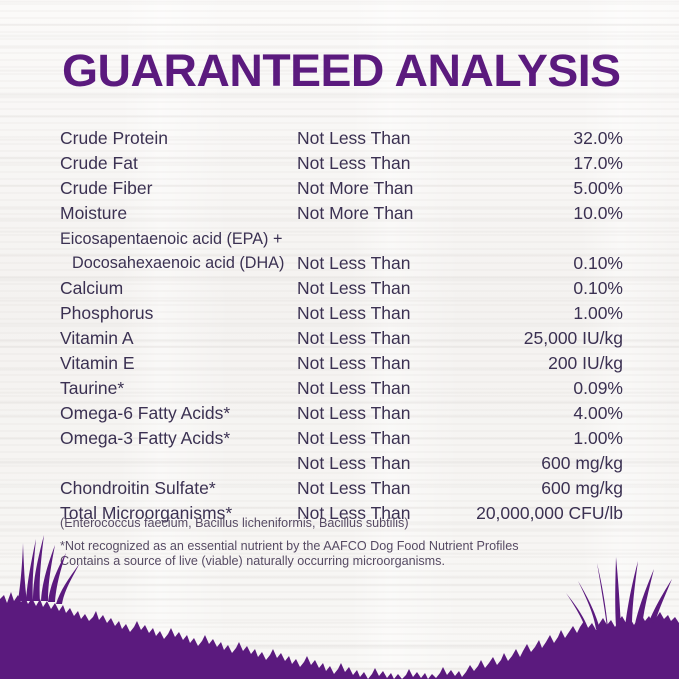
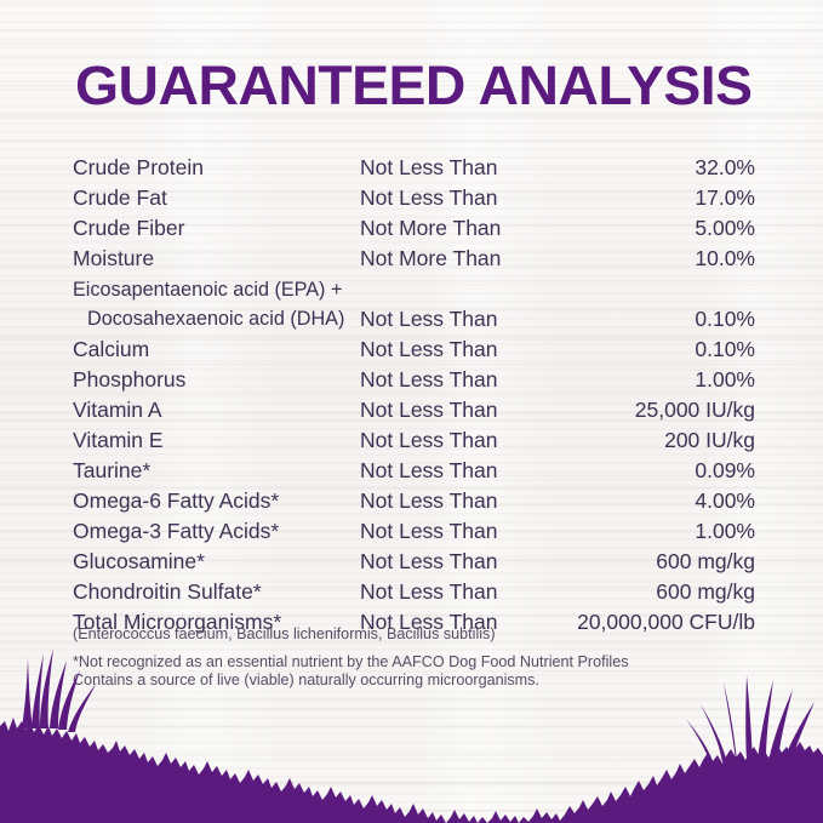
  GUARANTEED ANALYSIS
  Crude Protein
  Not Less Than
  32.0%
  Crude Fat
  Not Less Than
  17.0%
  Crude Fiber
  Not More Than
  5.00%
  Moisture
  Not More Than
  10.0%
  Eicosapentaenoic acid (EPA) +
  Docosahexaenoic acid (DHA)
  Not Less Than
  0.10%
  Calcium
  Not Less Than
  0.10%
  Phosphorus
  Not Less Than
  1.00%
  Vitamin A
  Not Less Than
  25,000 IU/kg
  Vitamin E
  Not Less Than
  200 IU/kg
  Taurine*
  Not Less Than
  0.09%
  Omega-6 Fatty Acids*
  Not Less Than
  4.00%
  Omega-3 Fatty Acids*
  Not Less Than
  1.00%
+ Glucosamine*
  Not Less Than
  600 mg/kg
  Chondroitin Sulfate*
  Not Less Than
  600 mg/kg
  Total Microorganisms*
  Not Less Than
  20,000,000 CFU/lb
  (Enterococcus faecium, Bacillus licheniformis, Bacillus subtilis)
  *Not recognized as an essential nutrient by the AAFCO Dog Food Nutrient Profiles
  Contains a source of live (viable) naturally occurring microorganisms.
